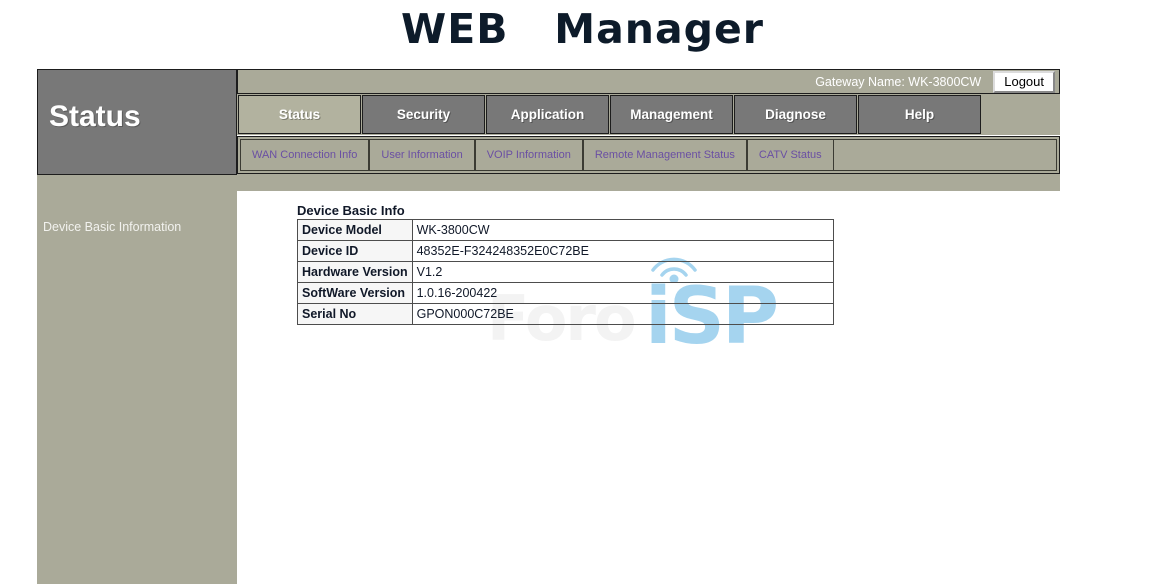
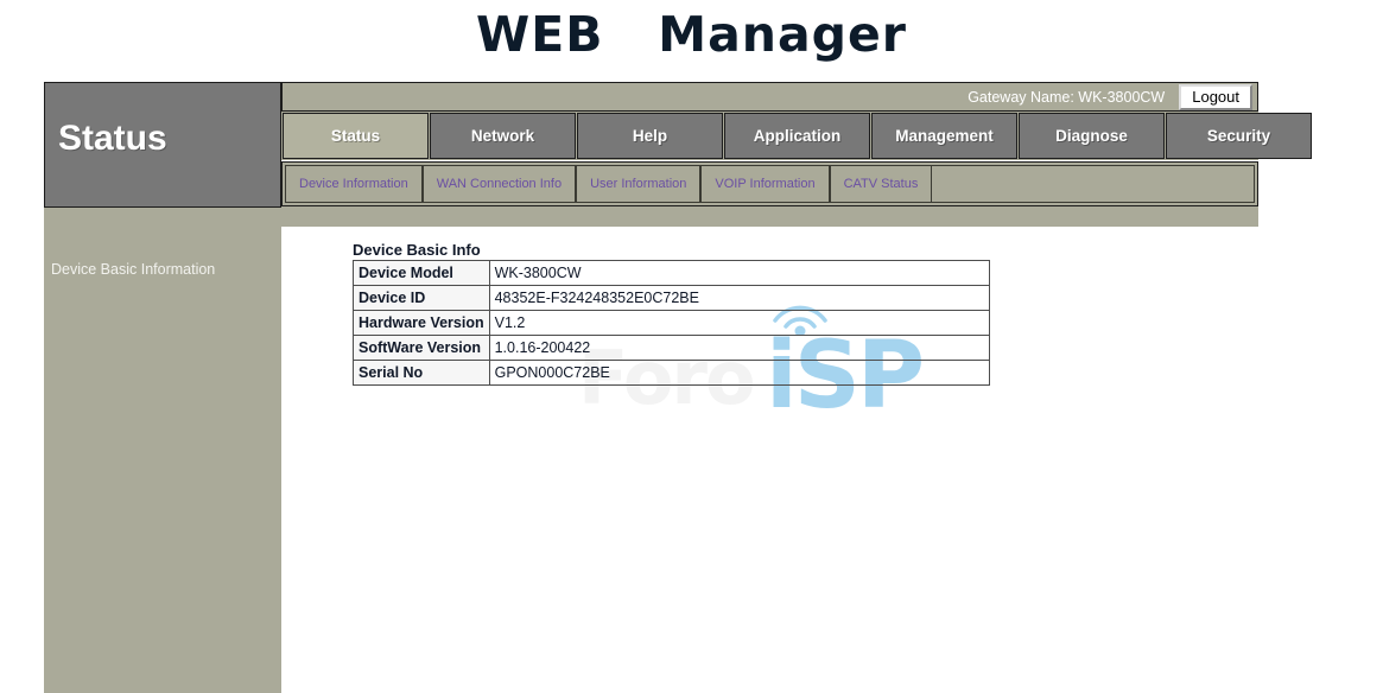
  WEB Manager
  Status
  Device Basic Information
  Gateway Name: WK-3800CW
  Logout
  Status
+ Network
- Security
+ Help
  Application
  Management
  Diagnose
- Help
+ Security
+ Device Information
  WAN Connection Info
  User Information
  VOIP Information
- Remote Management Status
  CATV Status
  Foro
  iSP
  Device Basic Info
  Device Model	WK-3800CW
  Device ID	48352E-F324248352E0C72BE
  Hardware Version	V1.2
  SoftWare Version	1.0.16-200422
  Serial No	GPON000C72BE
